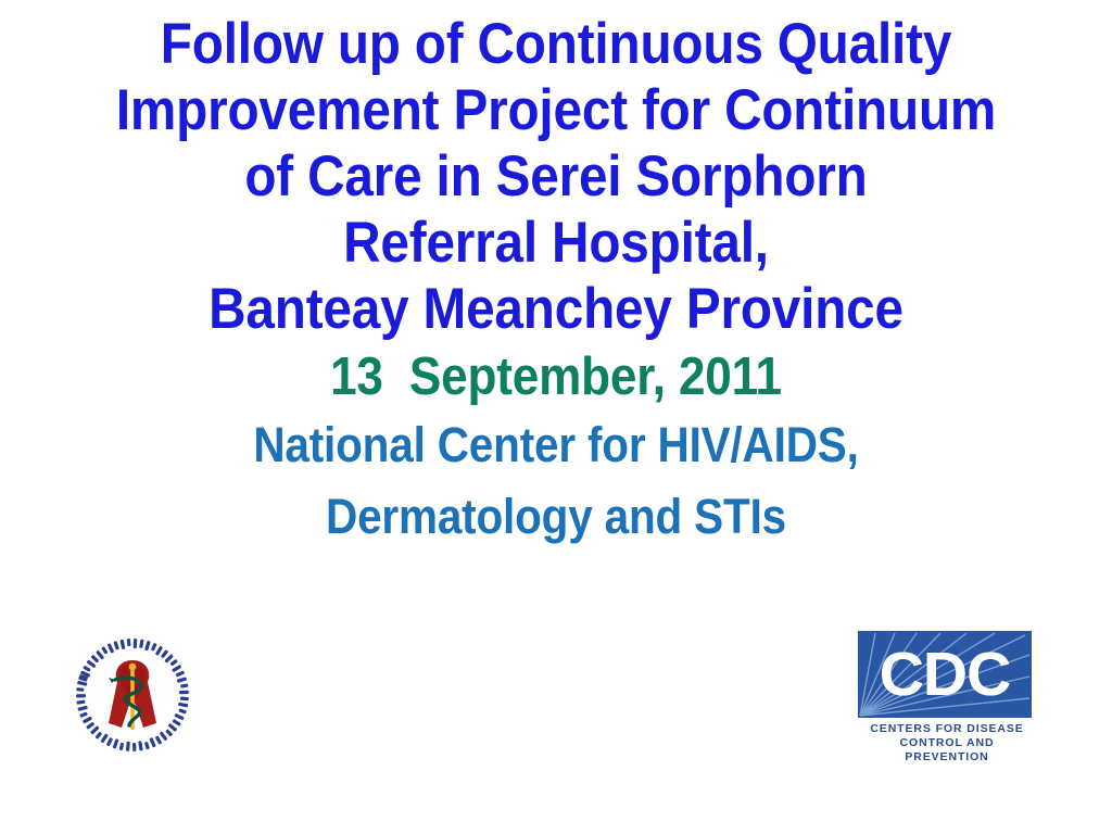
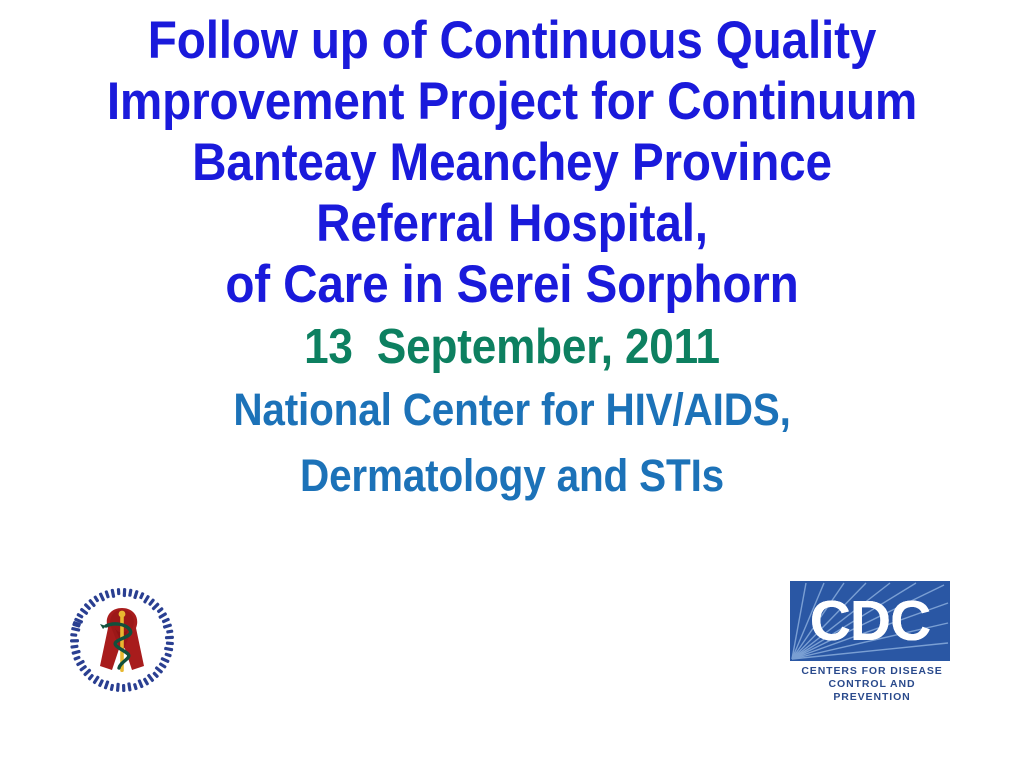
  Follow up of Continuous Quality
  Improvement Project for Continuum
- of Care in Serei Sorphorn
+ Banteay Meanchey Province
  Referral Hospital,
- Banteay Meanchey Province
+ of Care in Serei Sorphorn
  13 September, 2011
  National Center for HIV/AIDS,
  Dermatology and STIs
  CDC
  CENTERS FOR DISEASE
  CONTROL AND PREVENTION
